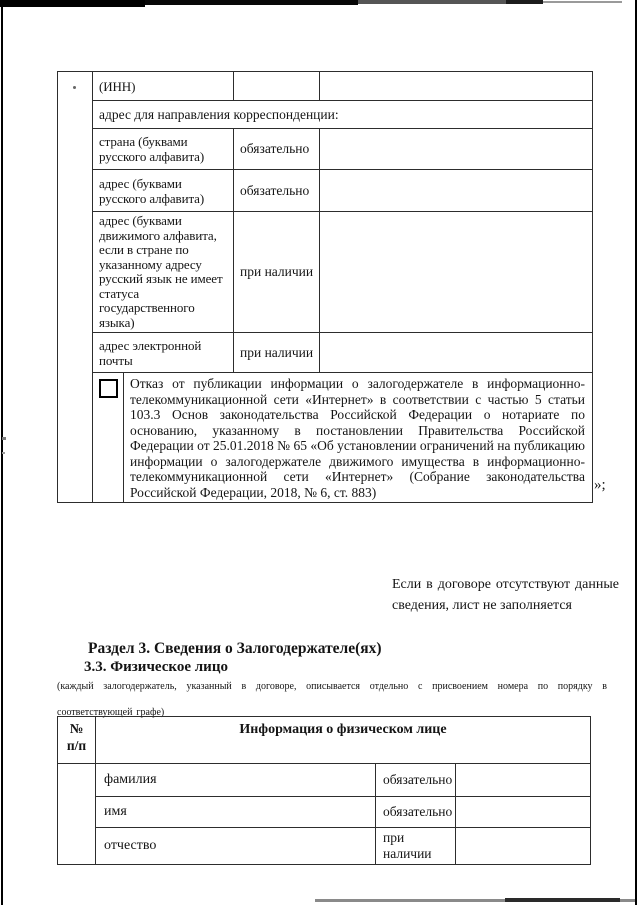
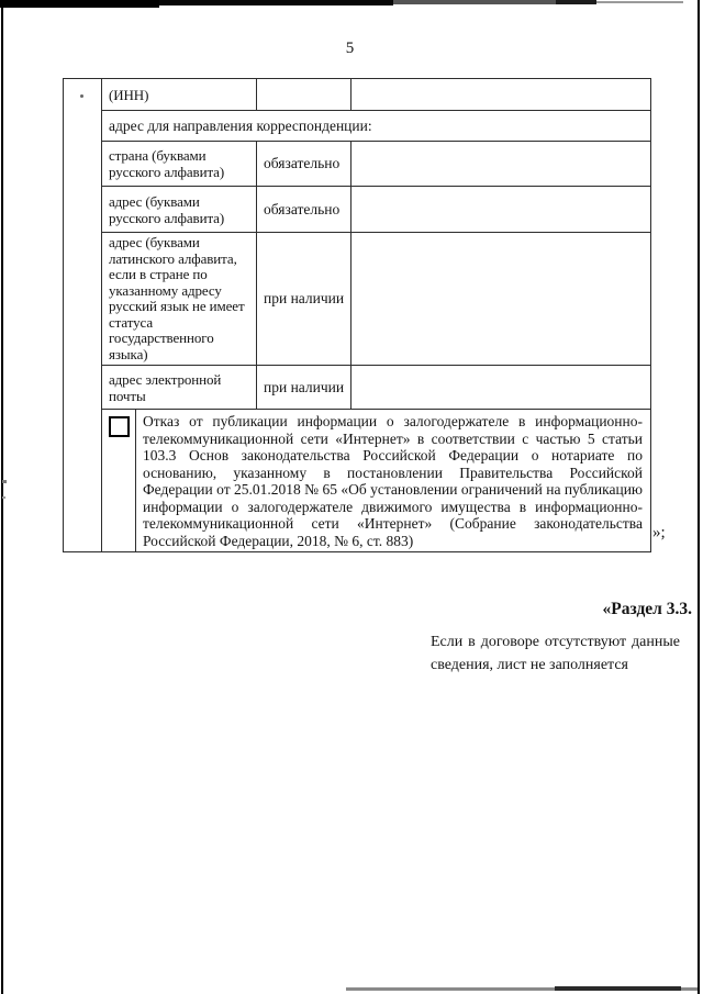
+ 5
  	(ИНН)
  адрес для направления корреспонденции:
  страна (буквами русского алфавита)	обязательно
  адрес (буквами русского алфавита)	обязательно
- адрес (буквами движимого алфавита, если в стране по указанному адресу русский язык не имеет статуса государственного языка)	при наличии
+ адрес (буквами латинского алфавита, если в стране по указанному адресу русский язык не имеет статуса государственного языка)	при наличии
  адрес электронной почты	при наличии
  Отказ от публикации информации о залогодержателе в информационно-телекоммуникационной сети «Интернет» в соответствии с частью 5 статьи 103.3 Основ законодательства Российской Федерации о нотариате по основанию, указанному в постановлении Правительства Российской Федерации от 25.01.2018 № 65 «Об установлении ограничений на публикацию информации о залогодержателе движимого имущества в информационно-телекоммуникационной сети «Интернет» (Собрание законодательства Российской Федерации, 2018, № 6, ст. 883)
  »;
+ «Раздел 3.3.
  Если в договоре отсутствуют данные сведения, лист не заполняется
- Раздел 3. Сведения о Залогодержателе(ях)
- 3.3. Физическое лицо
- (каждый залогодержатель, указанный в договоре, описывается отдельно с присвоением номера по порядку в соответствующей графе)
- № п/п	Информация о физическом лице
- 	фамилия	обязательно
- имя	обязательно
- отчество	при наличии
